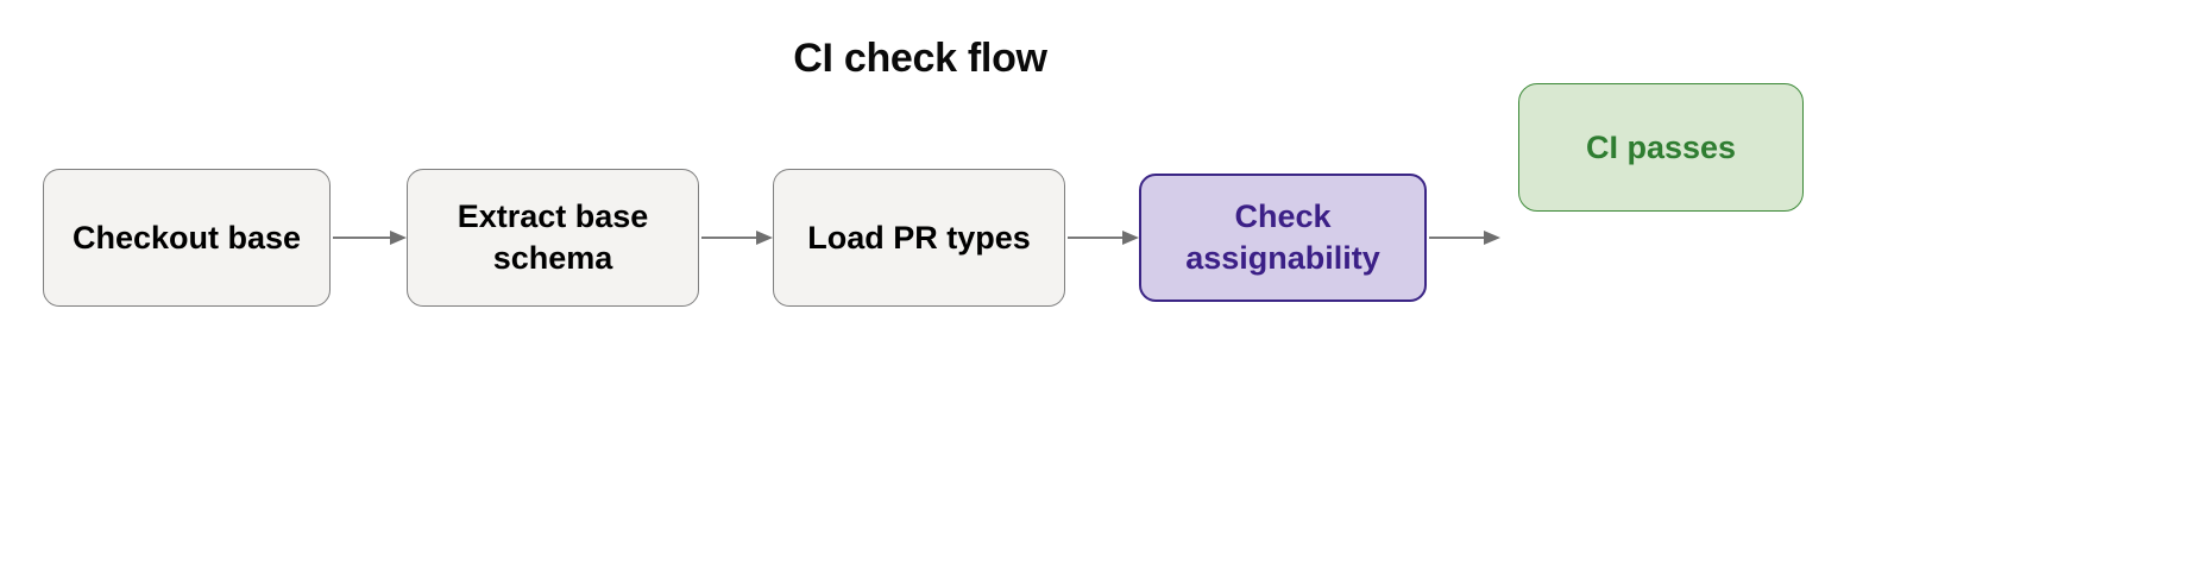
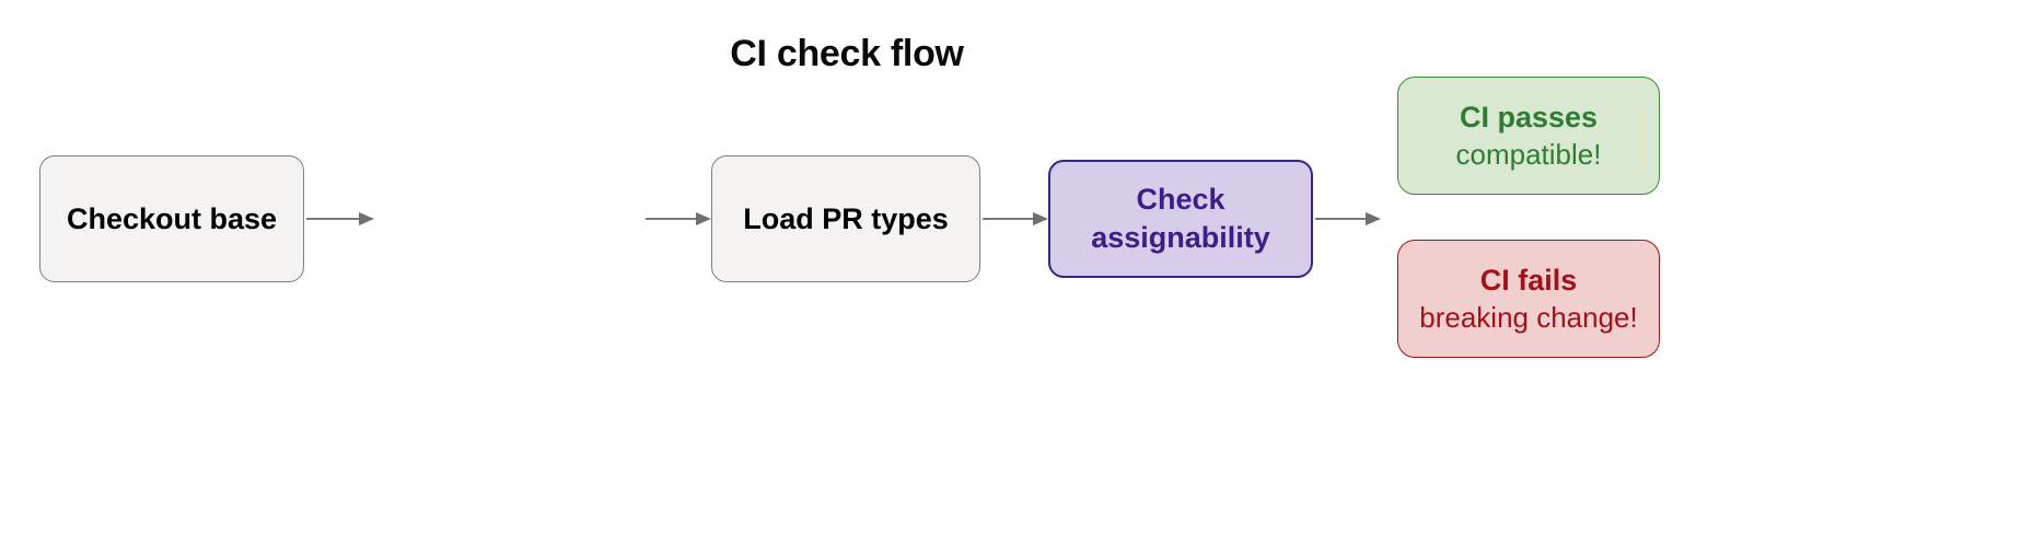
  CI check flow
  Checkout base
- Extract base
- schema
  Load PR types
  Check
  assignability
  CI passes
+ compatible!
+ CI fails
+ breaking change!
